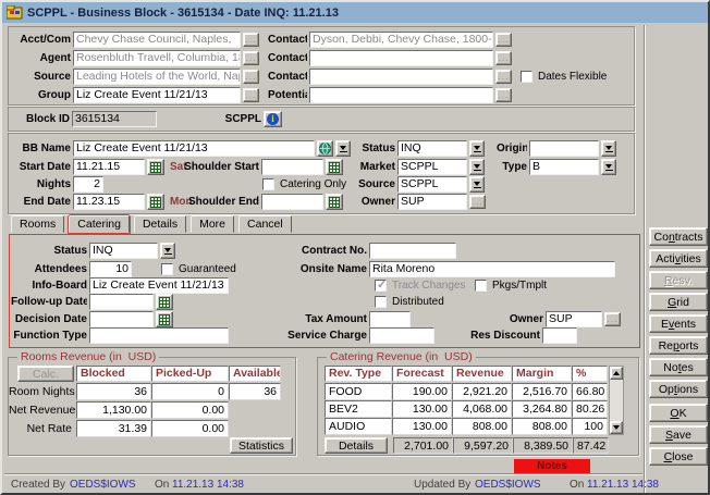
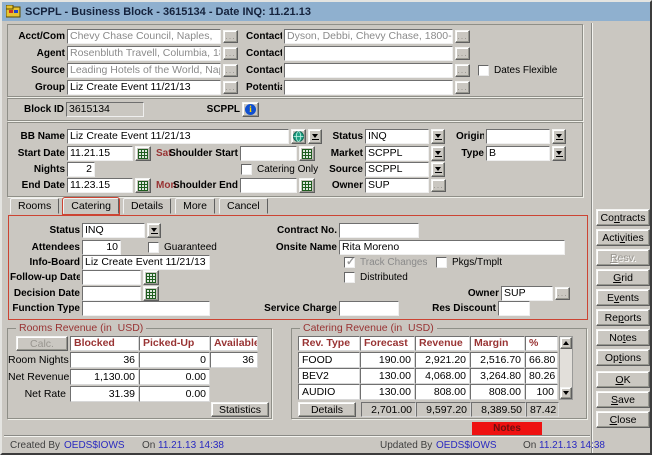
  SCPPL - Business Block - 3615134 - Date INQ: 11.21.13
  Acct/Com
  Chevy Chase Council, Naples,
  ...
  Agent
  Rosenbluth Travell, Columbia, 1
  ...
  Source
  Leading Hotels of the World, Na
  ...
  Group
  Liz Create Event 11/21/13
  ...
  Contact
  Dyson, Debbi, Chevy Chase, 1800-
  ...
  Contact
  ...
  Contact
  ...
  Potenti
  ...
  Dates Flexible
  Block ID
  3615134
  SCPPL
  BB Name
  Liz Create Event 11/21/13
  Start Date
  11.21.15
  Sat
  Shoulder Start
  Nights
  2
  Catering Only
  End Date
  11.23.15
  Mon
  Shoulder End
  Status
  INQ
  Market
  SCPPL
  Source
  SCPPL
  Owner
  SUP
  ...
  Origin
  Type
  B
  Rooms
  Catering
  Details
  More
  Cancel
  Status
  INQ
  Attendees
  10
  Guaranteed
  Info-Board
  Liz Create Event 11/21/13
  Follow-up Date
  Decision Date
  Function Type
  Contract No.
  Onsite Name
  Rita Moreno
  Track Changes
  Pkgs/Tmplt
  Distributed
- Tax Amount
  Owner
  SUP
  ...
  Service Charge
  Res Discount
  Rooms Revenue (in USD)
  Calc.
  Blocked
  Picked-Up
  Available
  Room Nights
  36
  0
  36
  Net Revenue
  1,130.00
  0.00
  Net Rate
  31.39
  0.00
  Statistics
  Catering Revenue (in USD)
  Rev. Type
  Forecast
  Revenue
  Margin
  %
  FOOD
  190.00
  2,921.20
  2,516.70
  66.80
  BEV2
  130.00
  4,068.00
  3,264.80
  80.26
  AUDIO
  130.00
  808.00
  808.00
  100
  Details
  2,701.00
  9,597.20
  8,389.50
  87.42
  Co
  n
  tracts
  Acti
  v
  ities
  R
  esv.
  G
  rid
  E
  v
  ents
  Re
  p
  orts
  No
  t
  es
  Op
  t
  ions
  O
  K
  S
  ave
  C
  lose
  Notes
  Created By
  OEDS$IOWS
  On
  11.21.13 14:38
  Updated By
  OEDS$IOWS
  On
  11.21.13 14:38
